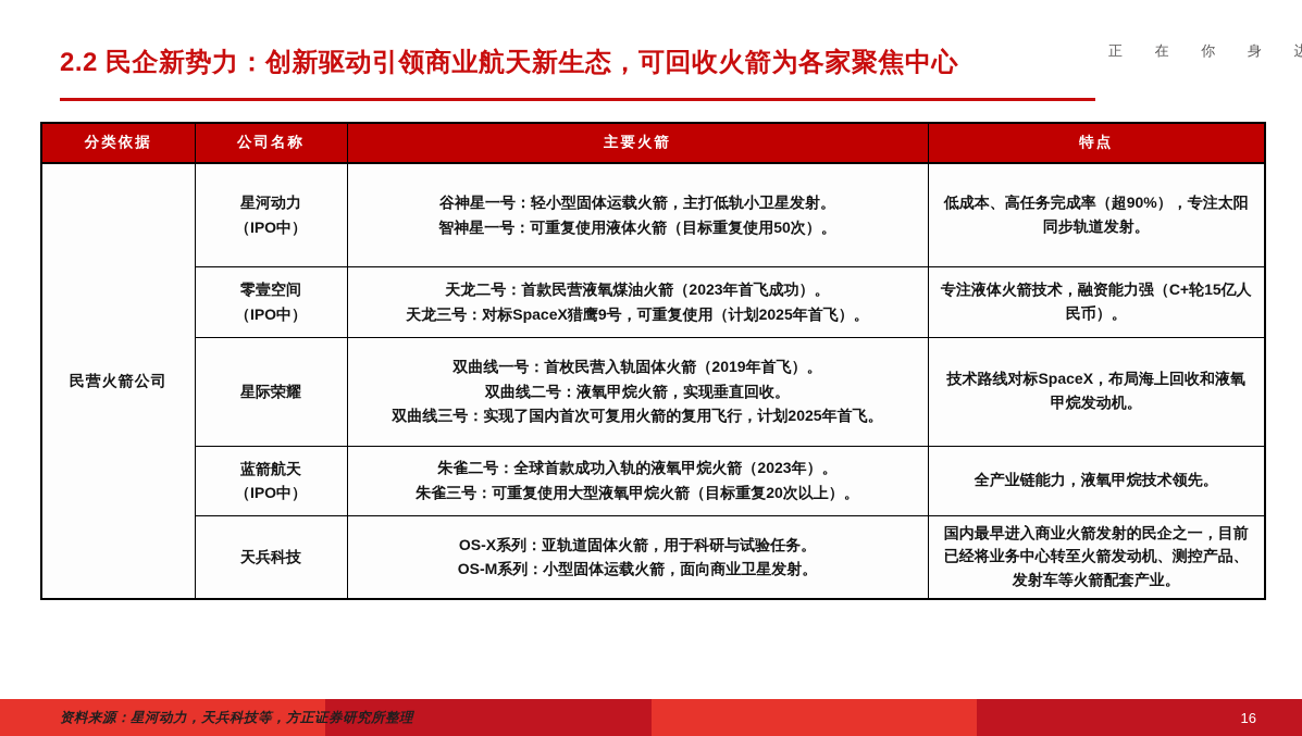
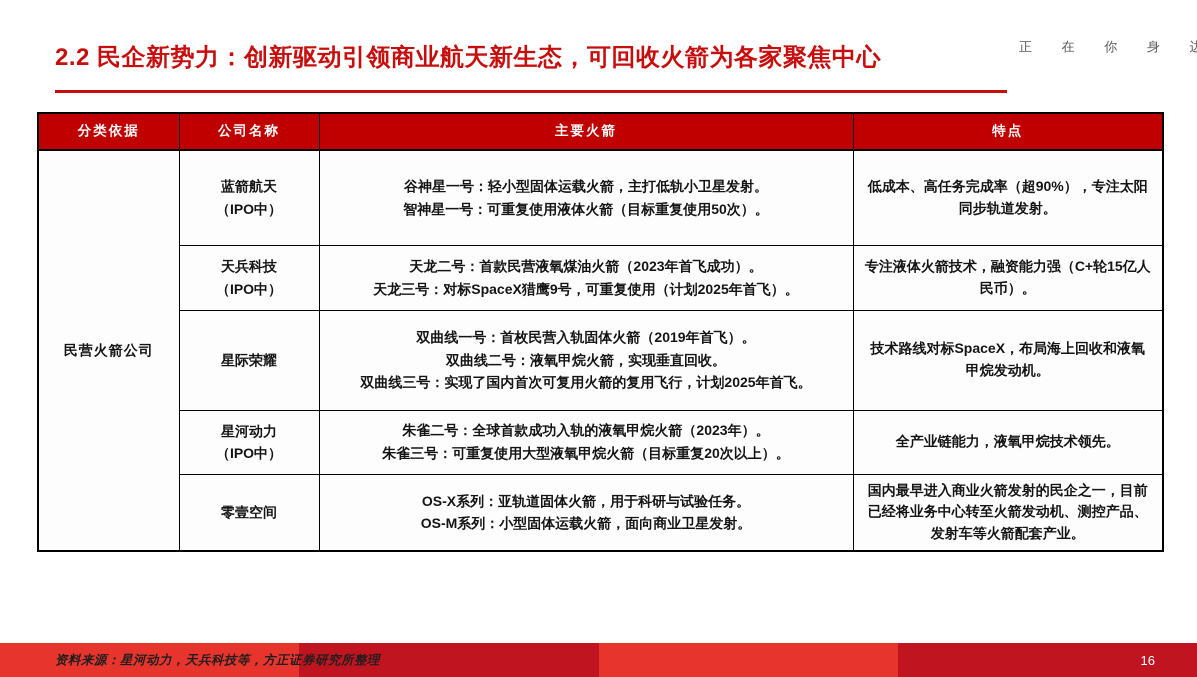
  2.2 民企新势力：创新驱动引领商业航天新生态，可回收火箭为各家聚焦中心
  正 在 你 身
  分类依据	公司名称	主要火箭	特点
- 民营火箭公司	星河动力（IPO中）	谷神星一号：轻小型固体运载火箭，主打低轨小卫星发射。智神星一号：可重复使用液体火箭（目标重复使用50次）。	低成本、高任务完成率（超90%），专注太阳同步轨道发射。
+ 民营火箭公司	蓝箭航天（IPO中）	谷神星一号：轻小型固体运载火箭，主打低轨小卫星发射。智神星一号：可重复使用液体火箭（目标重复使用50次）。	低成本、高任务完成率（超90%），专注太阳同步轨道发射。
- 零壹空间（IPO中）	天龙二号：首款民营液氧煤油火箭（2023年首飞成功）。天龙三号：对标SpaceX猎鹰9号，可重复使用（计划2025年首飞）。	专注液体火箭技术，融资能力强（C+轮15亿人民币）。
+ 天兵科技（IPO中）	天龙二号：首款民营液氧煤油火箭（2023年首飞成功）。天龙三号：对标SpaceX猎鹰9号，可重复使用（计划2025年首飞）。	专注液体火箭技术，融资能力强（C+轮15亿人民币）。
  星际荣耀	双曲线一号：首枚民营入轨固体火箭（2019年首飞）。双曲线二号：液氧甲烷火箭，实现垂直回收。双曲线三号：实现了国内首次可复用火箭的复用飞行，计划2025年首飞。	技术路线对标SpaceX，布局海上回收和液氧甲烷发动机。
- 蓝箭航天（IPO中）	朱雀二号：全球首款成功入轨的液氧甲烷火箭（2023年）。朱雀三号：可重复使用大型液氧甲烷火箭（目标重复20次以上）。	全产业链能力，液氧甲烷技术领先。
+ 星河动力（IPO中）	朱雀二号：全球首款成功入轨的液氧甲烷火箭（2023年）。朱雀三号：可重复使用大型液氧甲烷火箭（目标重复20次以上）。	全产业链能力，液氧甲烷技术领先。
- 天兵科技	OS-X系列：亚轨道固体火箭，用于科研与试验任务。OS-M系列：小型固体运载火箭，面向商业卫星发射。	国内最早进入商业火箭发射的民企之一，目前已经将业务中心转至火箭发动机、测控产品、发射车等火箭配套产业。
+ 零壹空间	OS-X系列：亚轨道固体火箭，用于科研与试验任务。OS-M系列：小型固体运载火箭，面向商业卫星发射。	国内最早进入商业火箭发射的民企之一，目前已经将业务中心转至火箭发动机、测控产品、发射车等火箭配套产业。
  资料来源：星河动力，天兵科技等，方正证券研究所整理
  16
